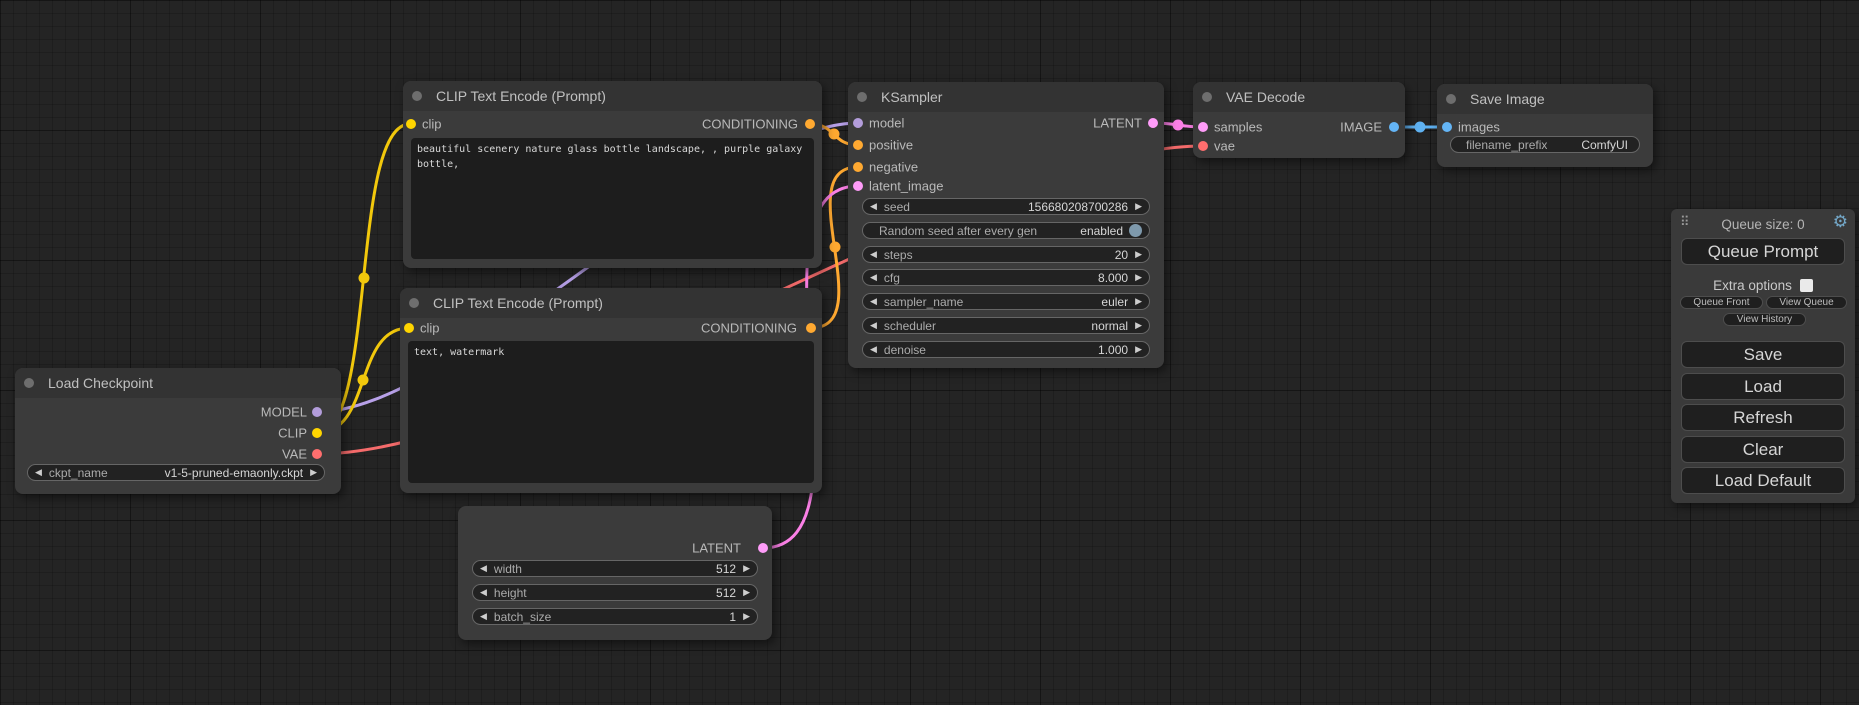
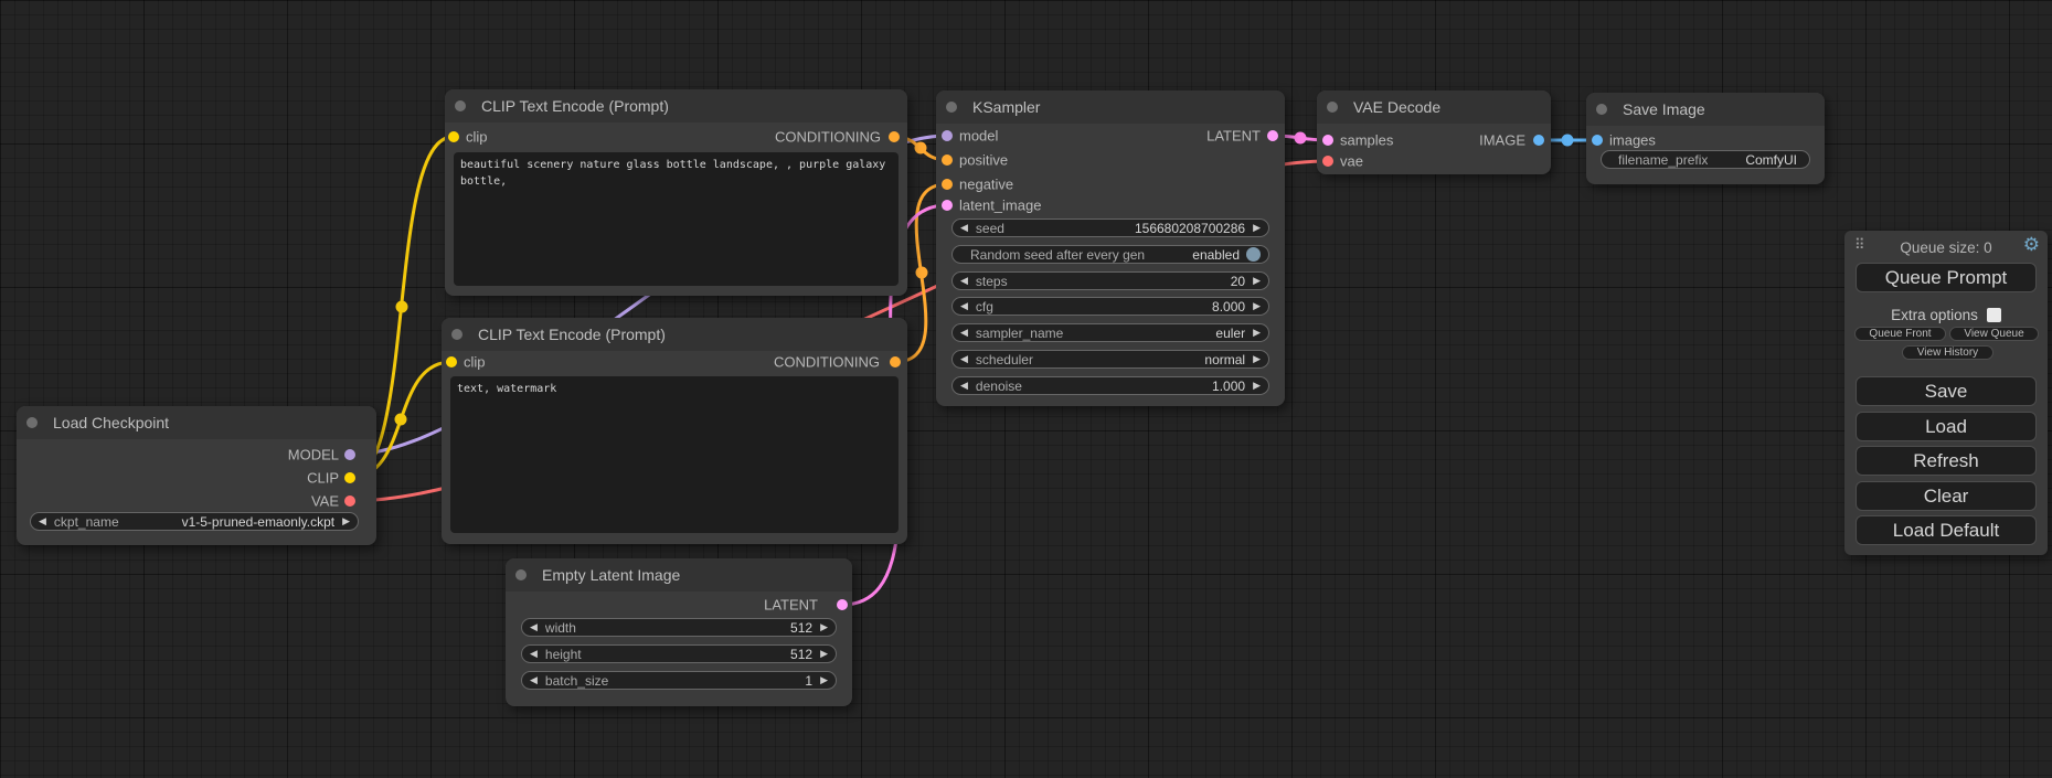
  Load Checkpoint
  MODEL
  CLIP
  VAE
  ckpt_name
  v1-5-pruned-emaonly.ckpt
  CLIP Text Encode (Prompt)
  clip
  CONDITIONING
  beautiful scenery nature glass bottle landscape, , purple galaxy bottle,
  CLIP Text Encode (Prompt)
  clip
  CONDITIONING
  text, watermark
+ Empty Latent Image
  LATENT
  width
  512
  height
  512
  batch_size
  1
  KSampler
  model
  positive
  negative
  latent_image
  LATENT
  seed
  156680208700286
  Random seed after every gen
  enabled
  steps
  20
  cfg
  8.000
  sampler_name
  euler
  scheduler
  normal
  denoise
  1.000
  VAE Decode
  samples
  vae
  IMAGE
  Save Image
  images
  filename_prefix
  ComfyUI
  ⠿
  Queue size: 0
  ⚙
  Queue Prompt
  Extra options
  Queue Front
  View Queue
  View History
  Save
  Load
  Refresh
  Clear
  Load Default
